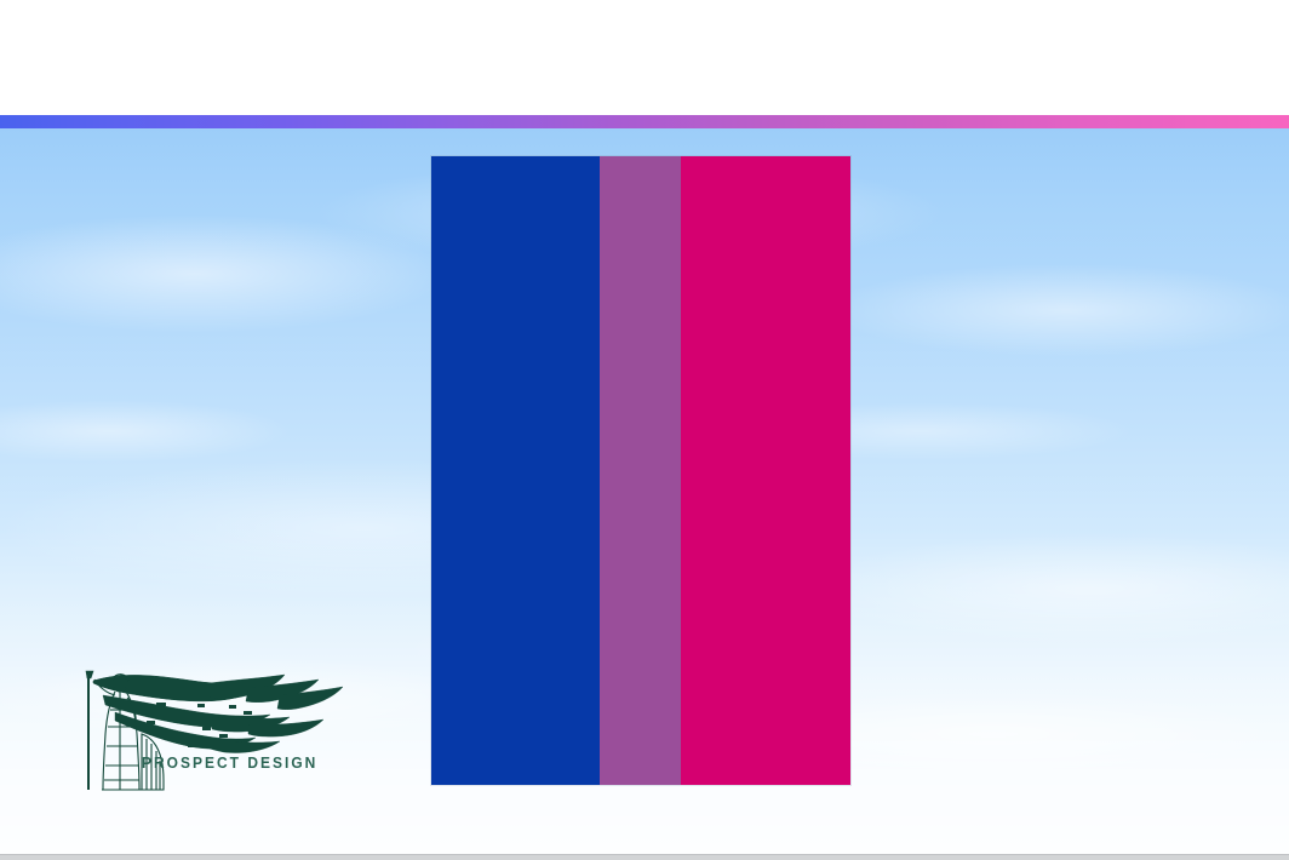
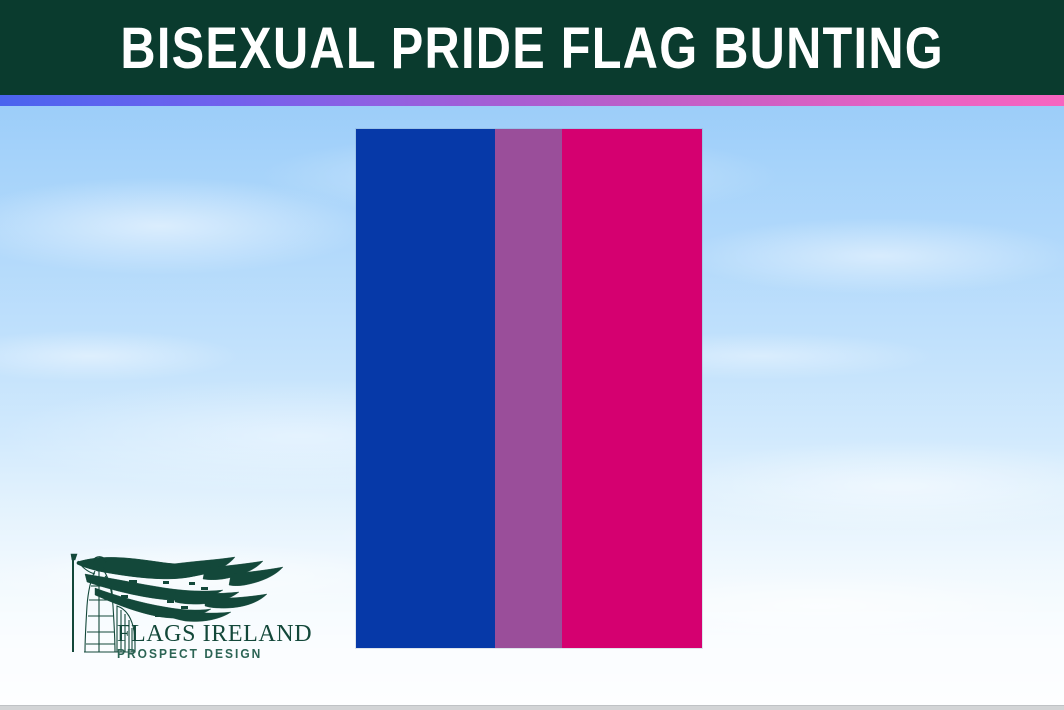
+ BISEXUAL PRIDE FLAG BUNTING
+ FLAGS IRELAND
  PROSPECT DESIGN
